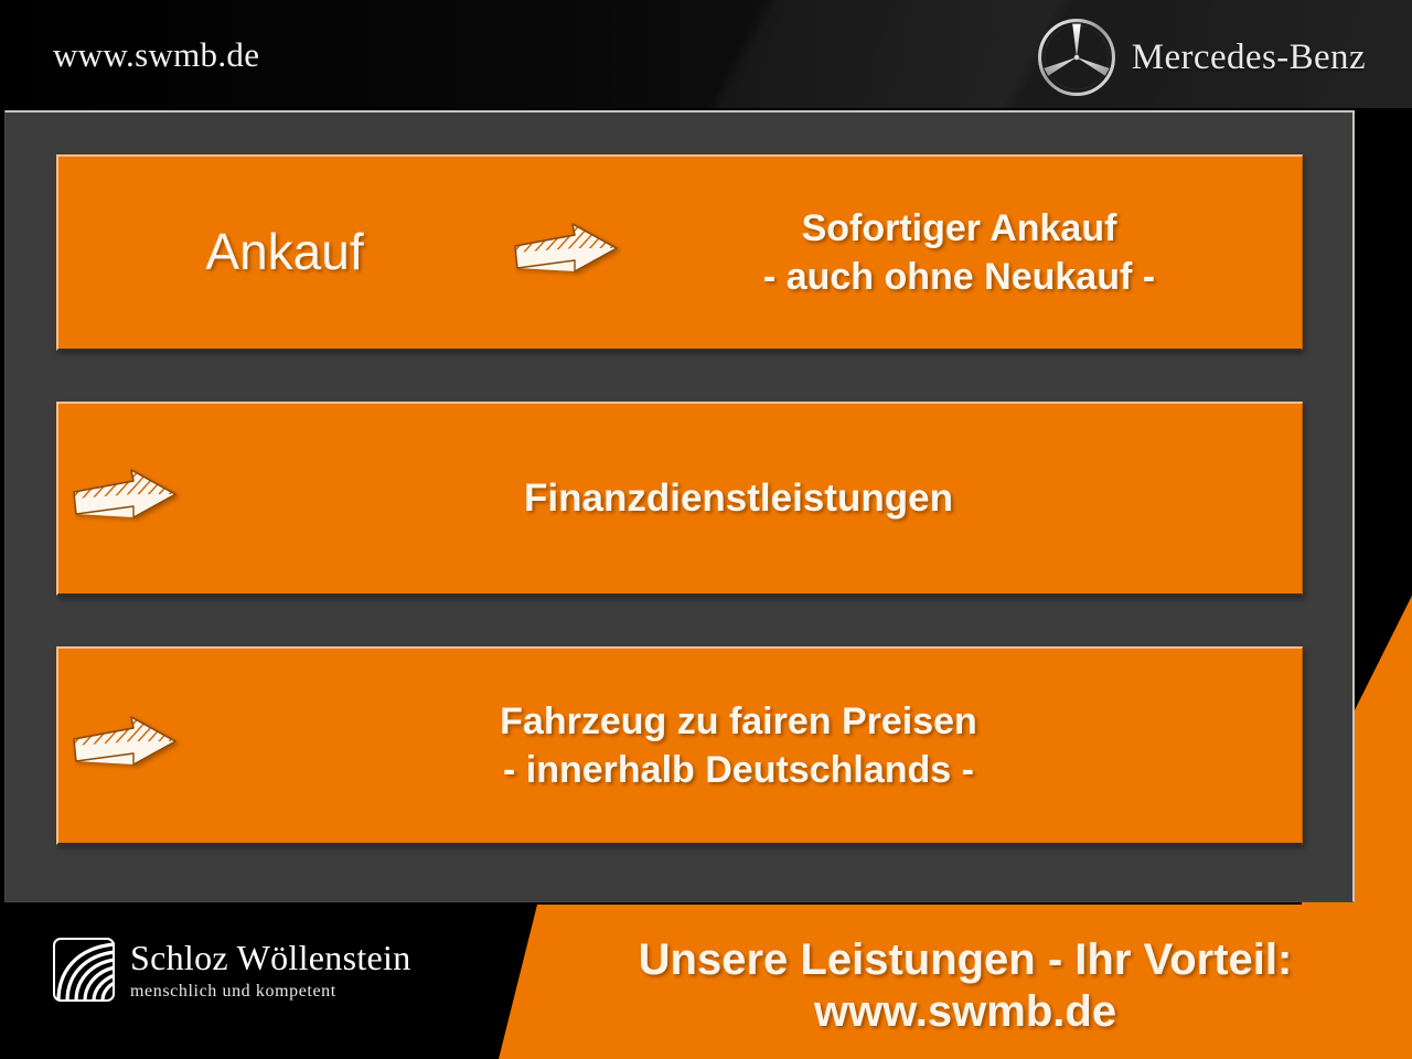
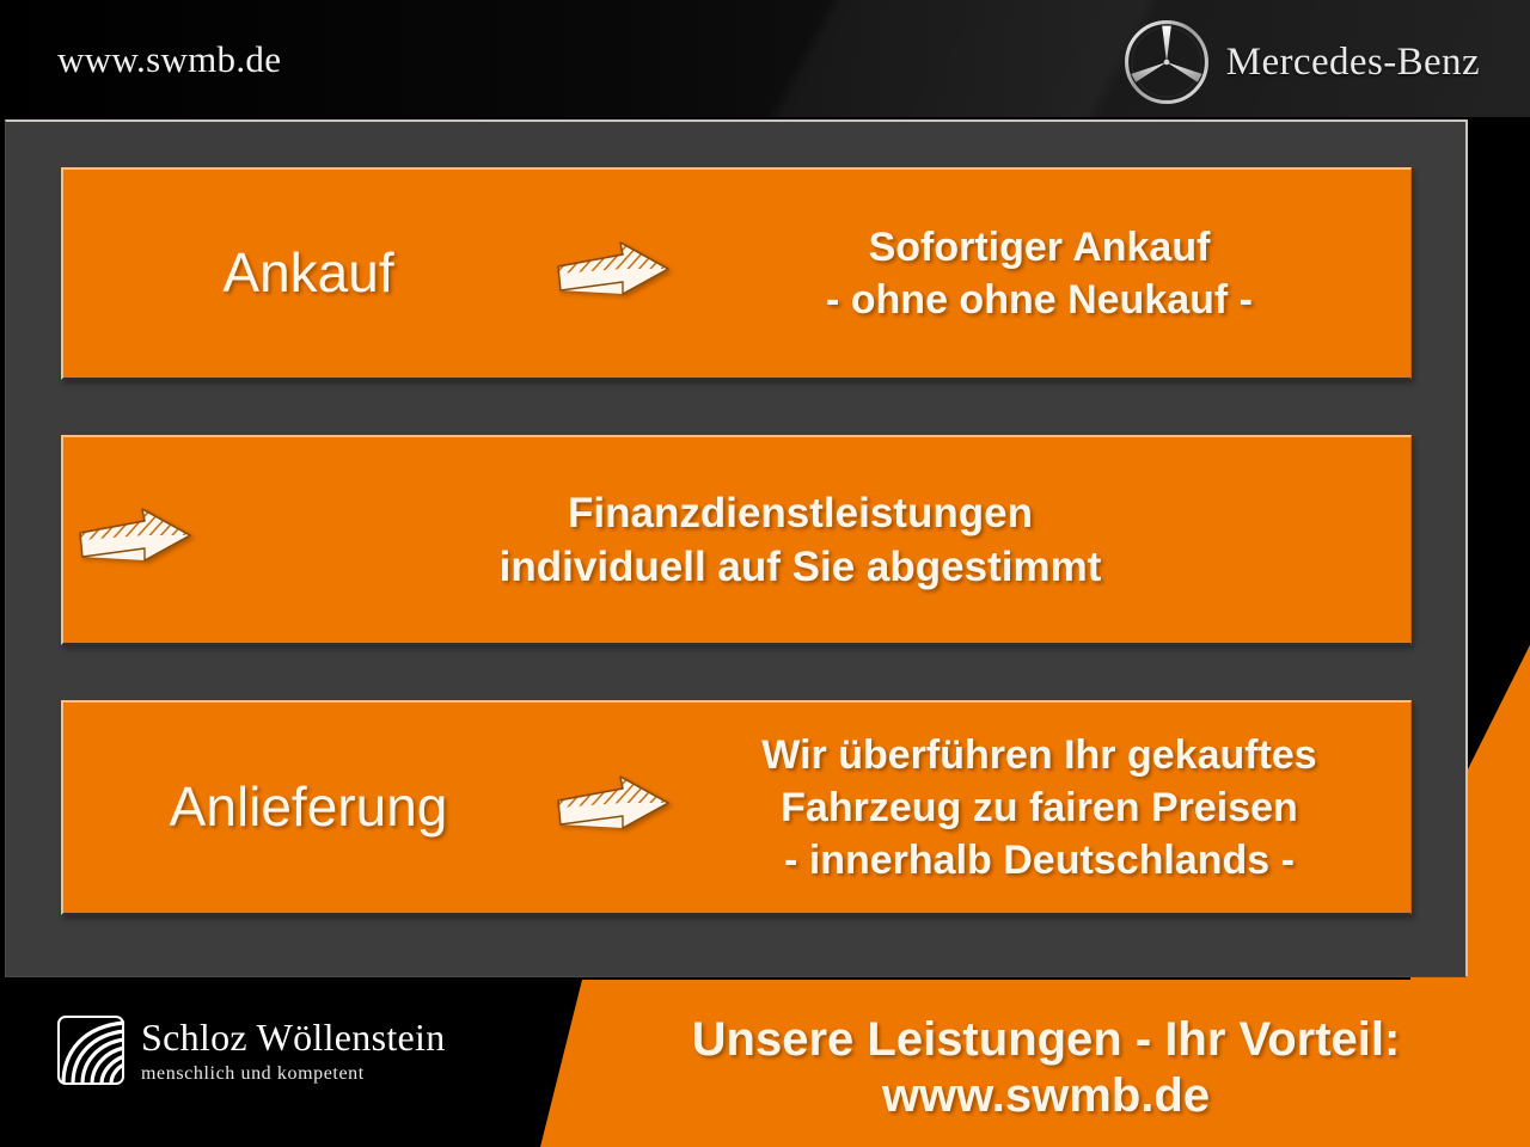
  www.swmb.de
  Mercedes-Benz
  Ankauf
  Sofortiger Ankauf
- - auch ohne Neukauf -
+ - ohne ohne Neukauf -
  Finanzdienstleistungen
+ individuell auf Sie abgestimmt
+ Anlieferung
+ Wir überführen Ihr gekauftes
  Fahrzeug zu fairen Preisen
  - innerhalb Deutschlands -
  Unsere Leistungen - Ihr Vorteil:
  www.swmb.de
  Schloz Wöllenstein
  menschlich und kompetent
